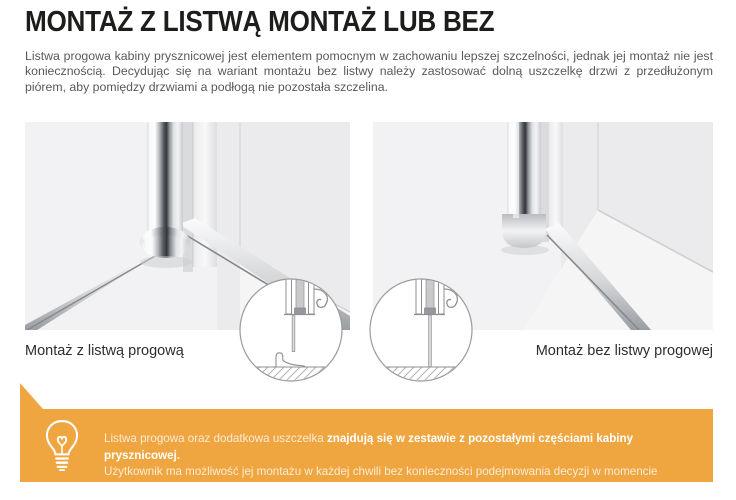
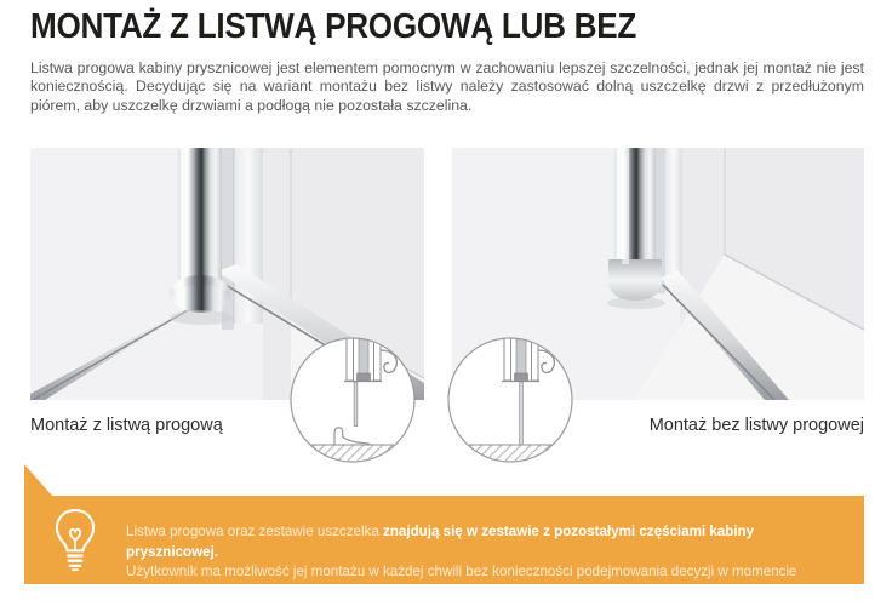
- MONTAŻ Z LISTWĄ MONTAŻ LUB BEZ
+ MONTAŻ Z LISTWĄ PROGOWĄ LUB BEZ
- Listwa progowa kabiny prysznicowej jest elementem pomocnym w zachowaniu lepszej szczelności, jednak jej montaż nie jest koniecznością. Decydując się na wariant montażu bez listwy należy zastosować dolną uszczelkę drzwi z przedłużonym piórem, aby pomiędzy drzwiami a podłogą nie pozostała szczelina.
+ Listwa progowa kabiny prysznicowej jest elementem pomocnym w zachowaniu lepszej szczelności, jednak jej montaż nie jest koniecznością. Decydując się na wariant montażu bez listwy należy zastosować dolną uszczelkę drzwi z przedłużonym piórem, aby uszczelkę drzwiami a podłogą nie pozostała szczelina.
  Montaż z listwą progową
  Montaż bez listwy progowej
- Listwa progowa oraz dodatkowa uszczelka znajdują się w zestawie z pozostałymi częściami kabiny prysznicowej.
+ Listwa progowa oraz zestawie uszczelka znajdują się w zestawie z pozostałymi częściami kabiny prysznicowej.
  Użytkownik ma możliwość jej montażu w każdej chwili bez konieczności podejmowania decyzji w momencie
